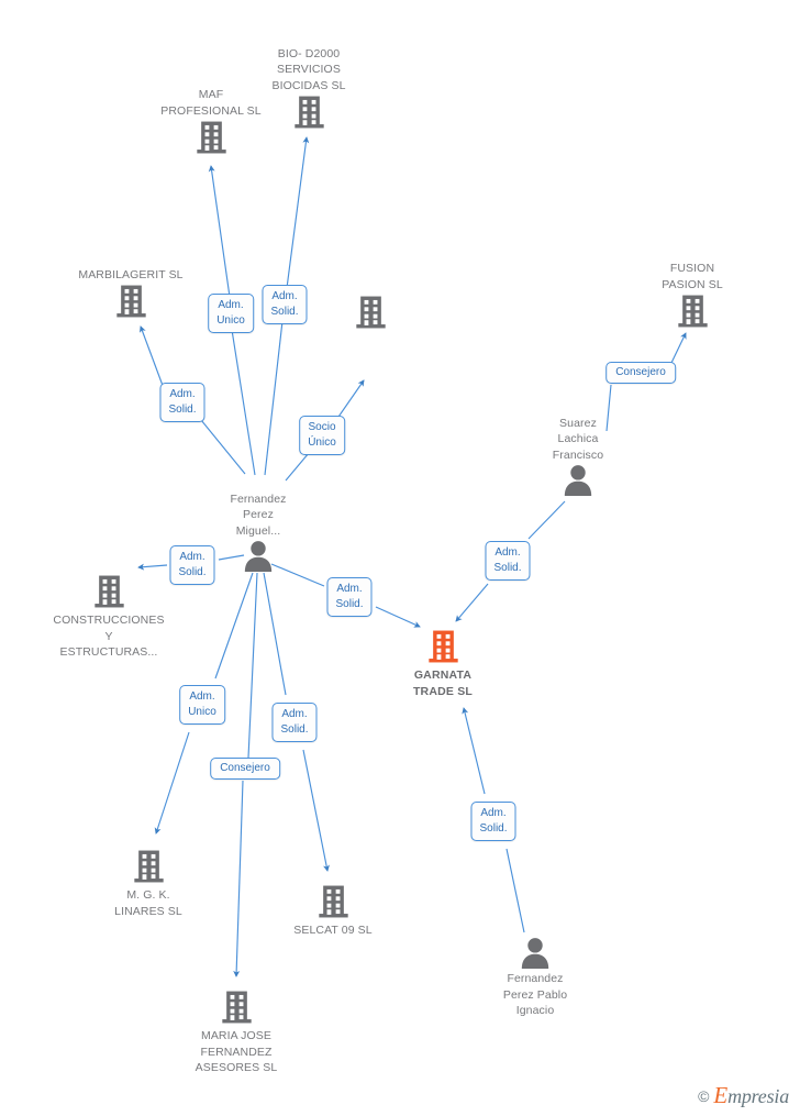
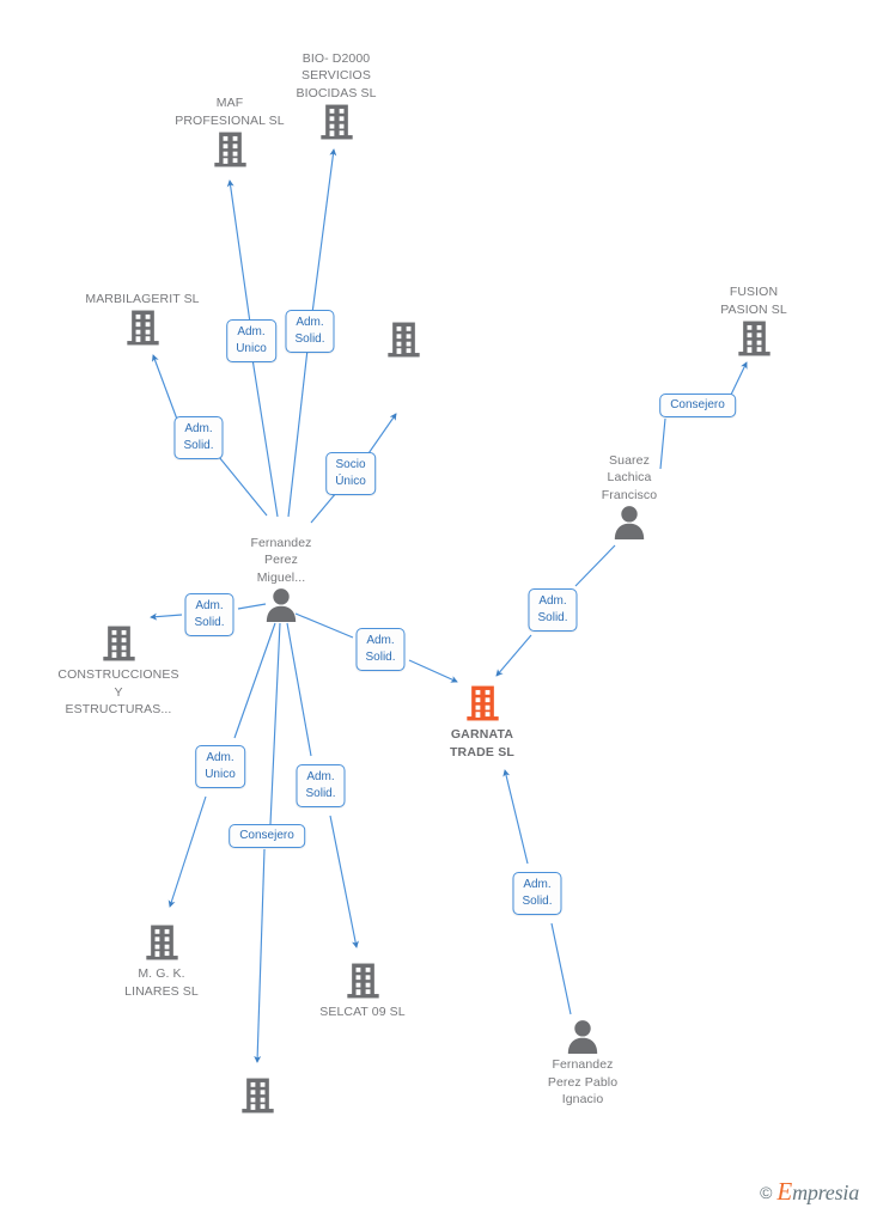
  MAF
  PROFESIONAL SL
  BIO- D2000
  SERVICIOS
  BIOCIDAS SL
  MARBILAGERIT SL
  FUSION
  PASION SL
  Fernandez
  Perez
  Miguel...
  Suarez
  Lachica
  Francisco
  CONSTRUCCIONES
  Y
  ESTRUCTURAS...
  GARNATA
  TRADE SL
  M. G. K.
  LINARES SL
  SELCAT 09 SL
- MARIA JOSE
- FERNANDEZ
- ASESORES SL
  Fernandez
  Perez Pablo
  Ignacio
  Adm.
  Unico
  Adm.
  Solid.
  Adm.
  Solid.
  Socio
  Único
  Consejero
  Adm.
  Solid.
  Adm.
  Solid.
  Adm.
  Solid.
  Adm.
  Unico
  Adm.
  Solid.
  Consejero
  Adm.
  Solid.
  ©
  Empresia
